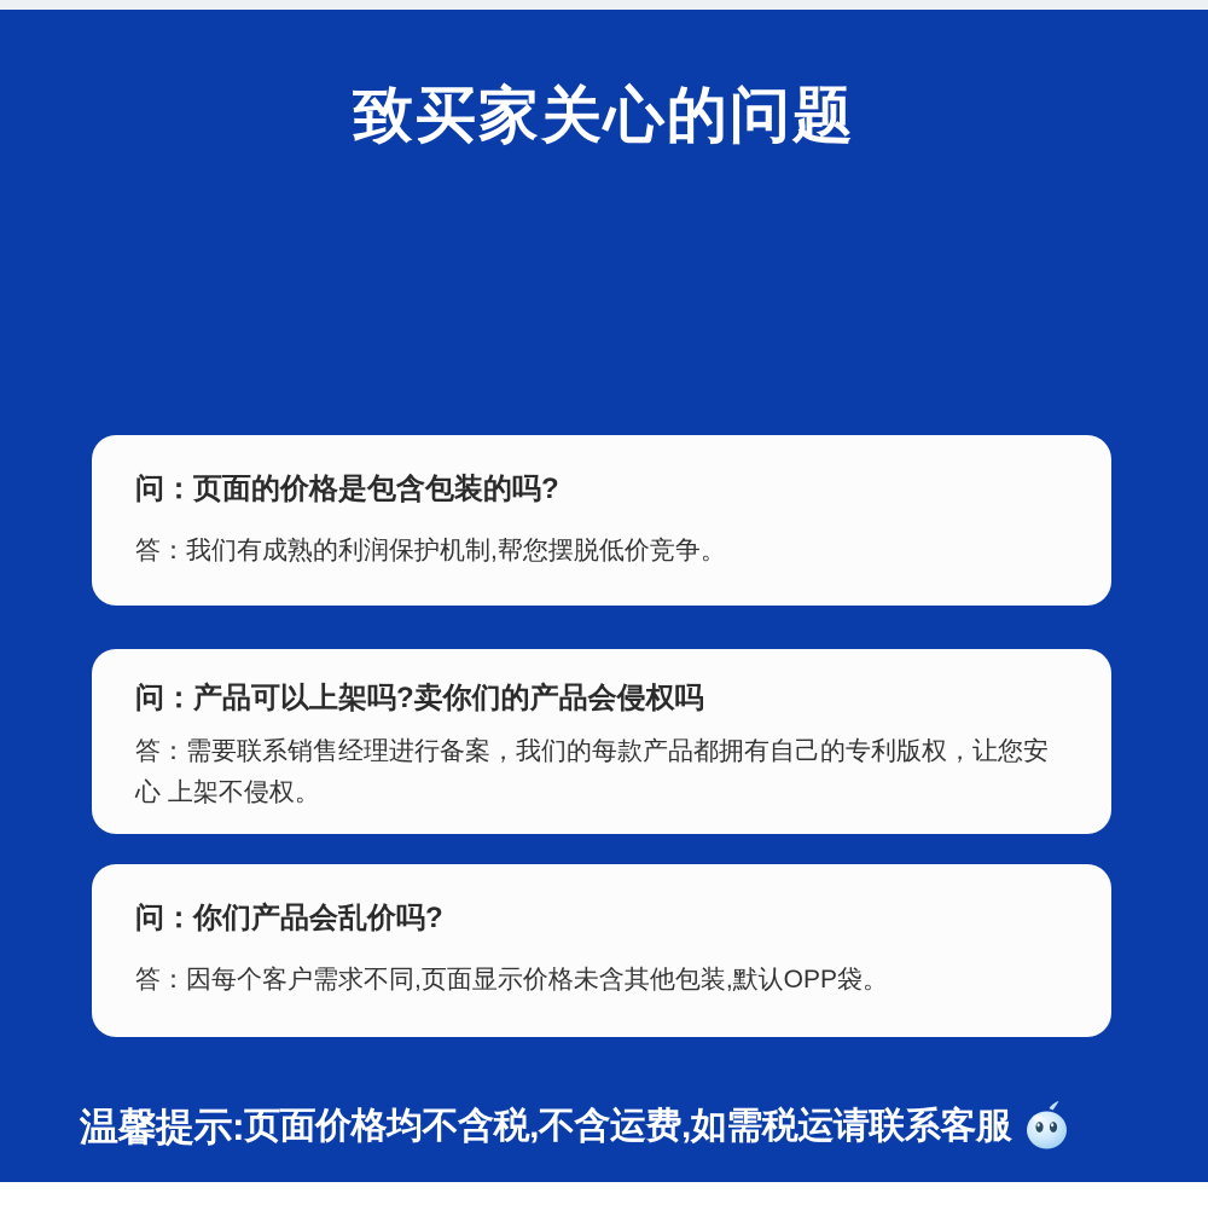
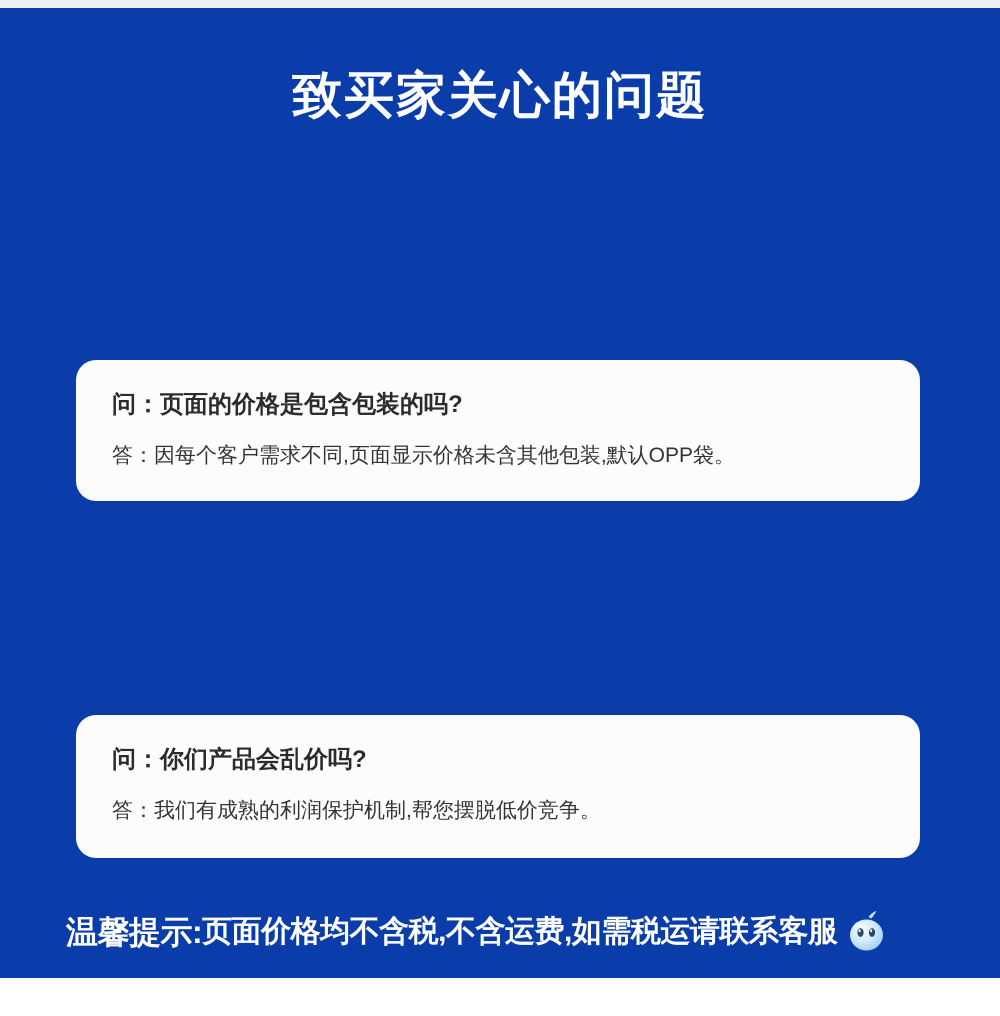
  致买家关心的问题
  问：页面的价格是包含包装的吗?
- 答：我们有成熟的利润保护机制,帮您摆脱低价竞争。
+ 答：因每个客户需求不同,页面显示价格未含其他包装,默认OPP袋。
- 问：产品可以上架吗?卖你们的产品会侵权吗
- 答：需要联系销售经理进行备案，我们的每款产品都拥有自己的专利版权，让您安心 上架不侵权。
  问：你们产品会乱价吗?
- 答：因每个客户需求不同,页面显示价格未含其他包装,默认OPP袋。
+ 答：我们有成熟的利润保护机制,帮您摆脱低价竞争。
  温馨提示:
  页面价格均不含税,不含运费,如需税运请联系客服
